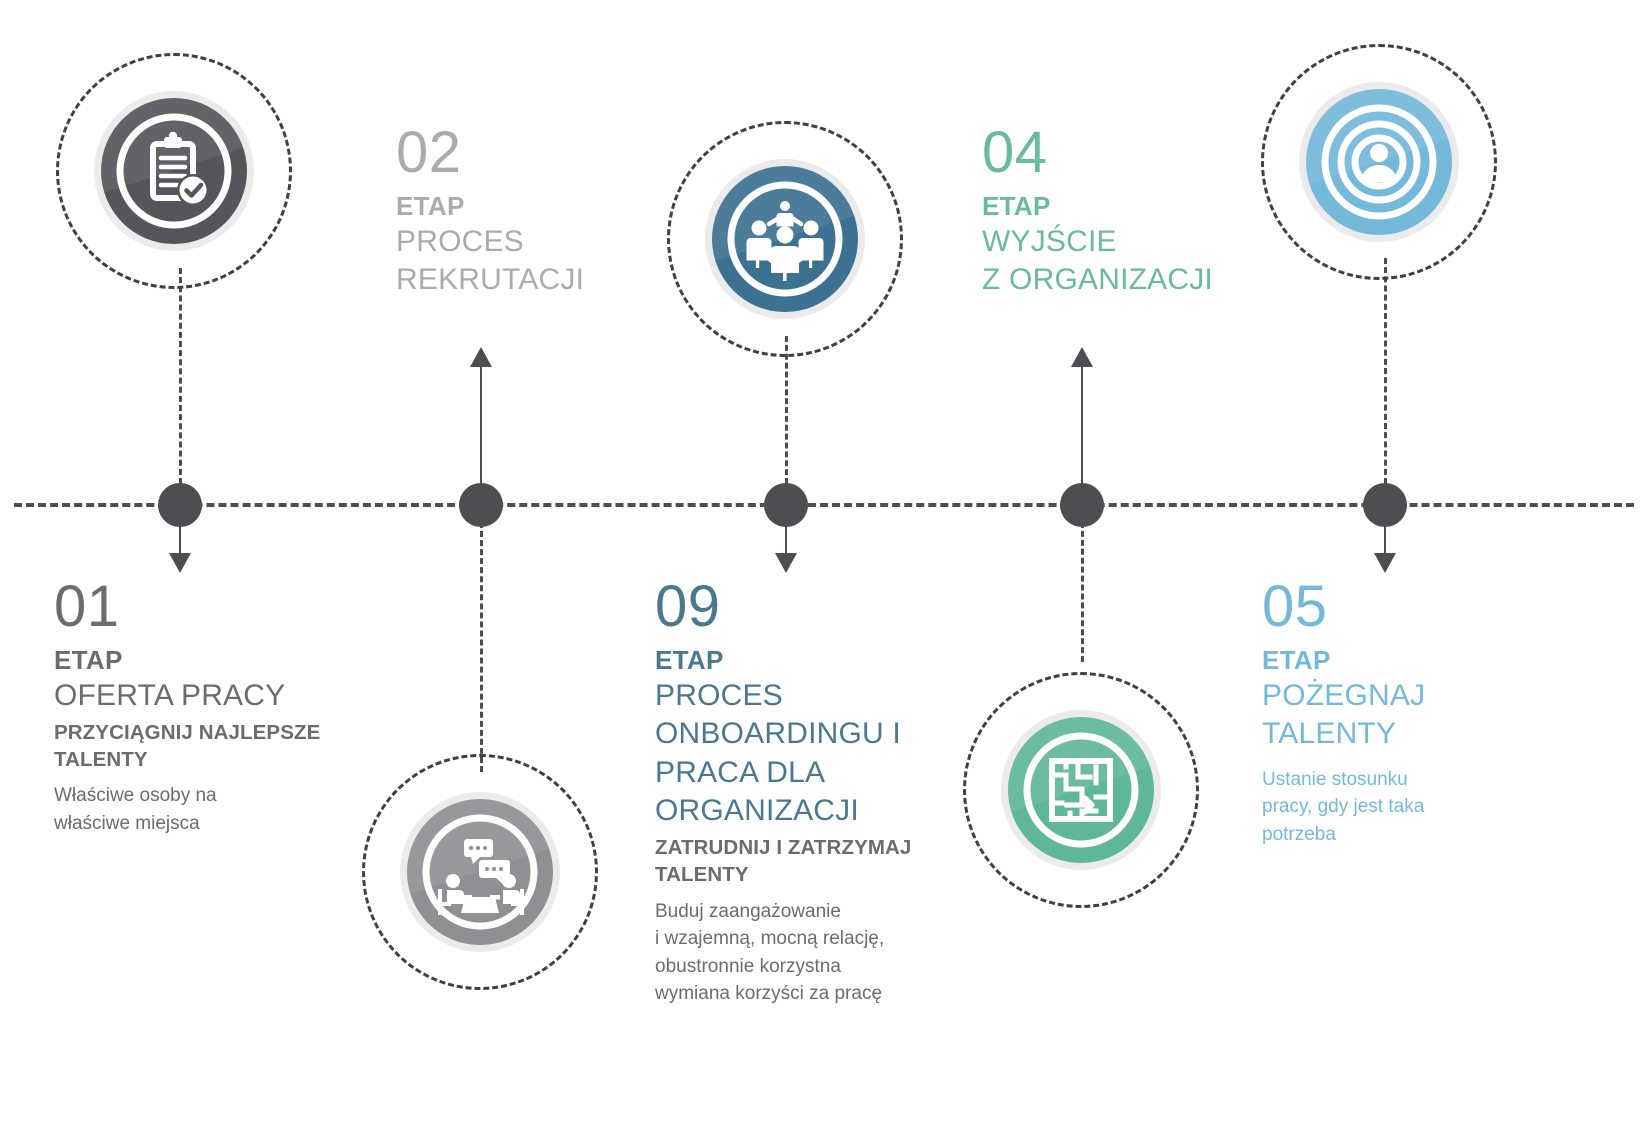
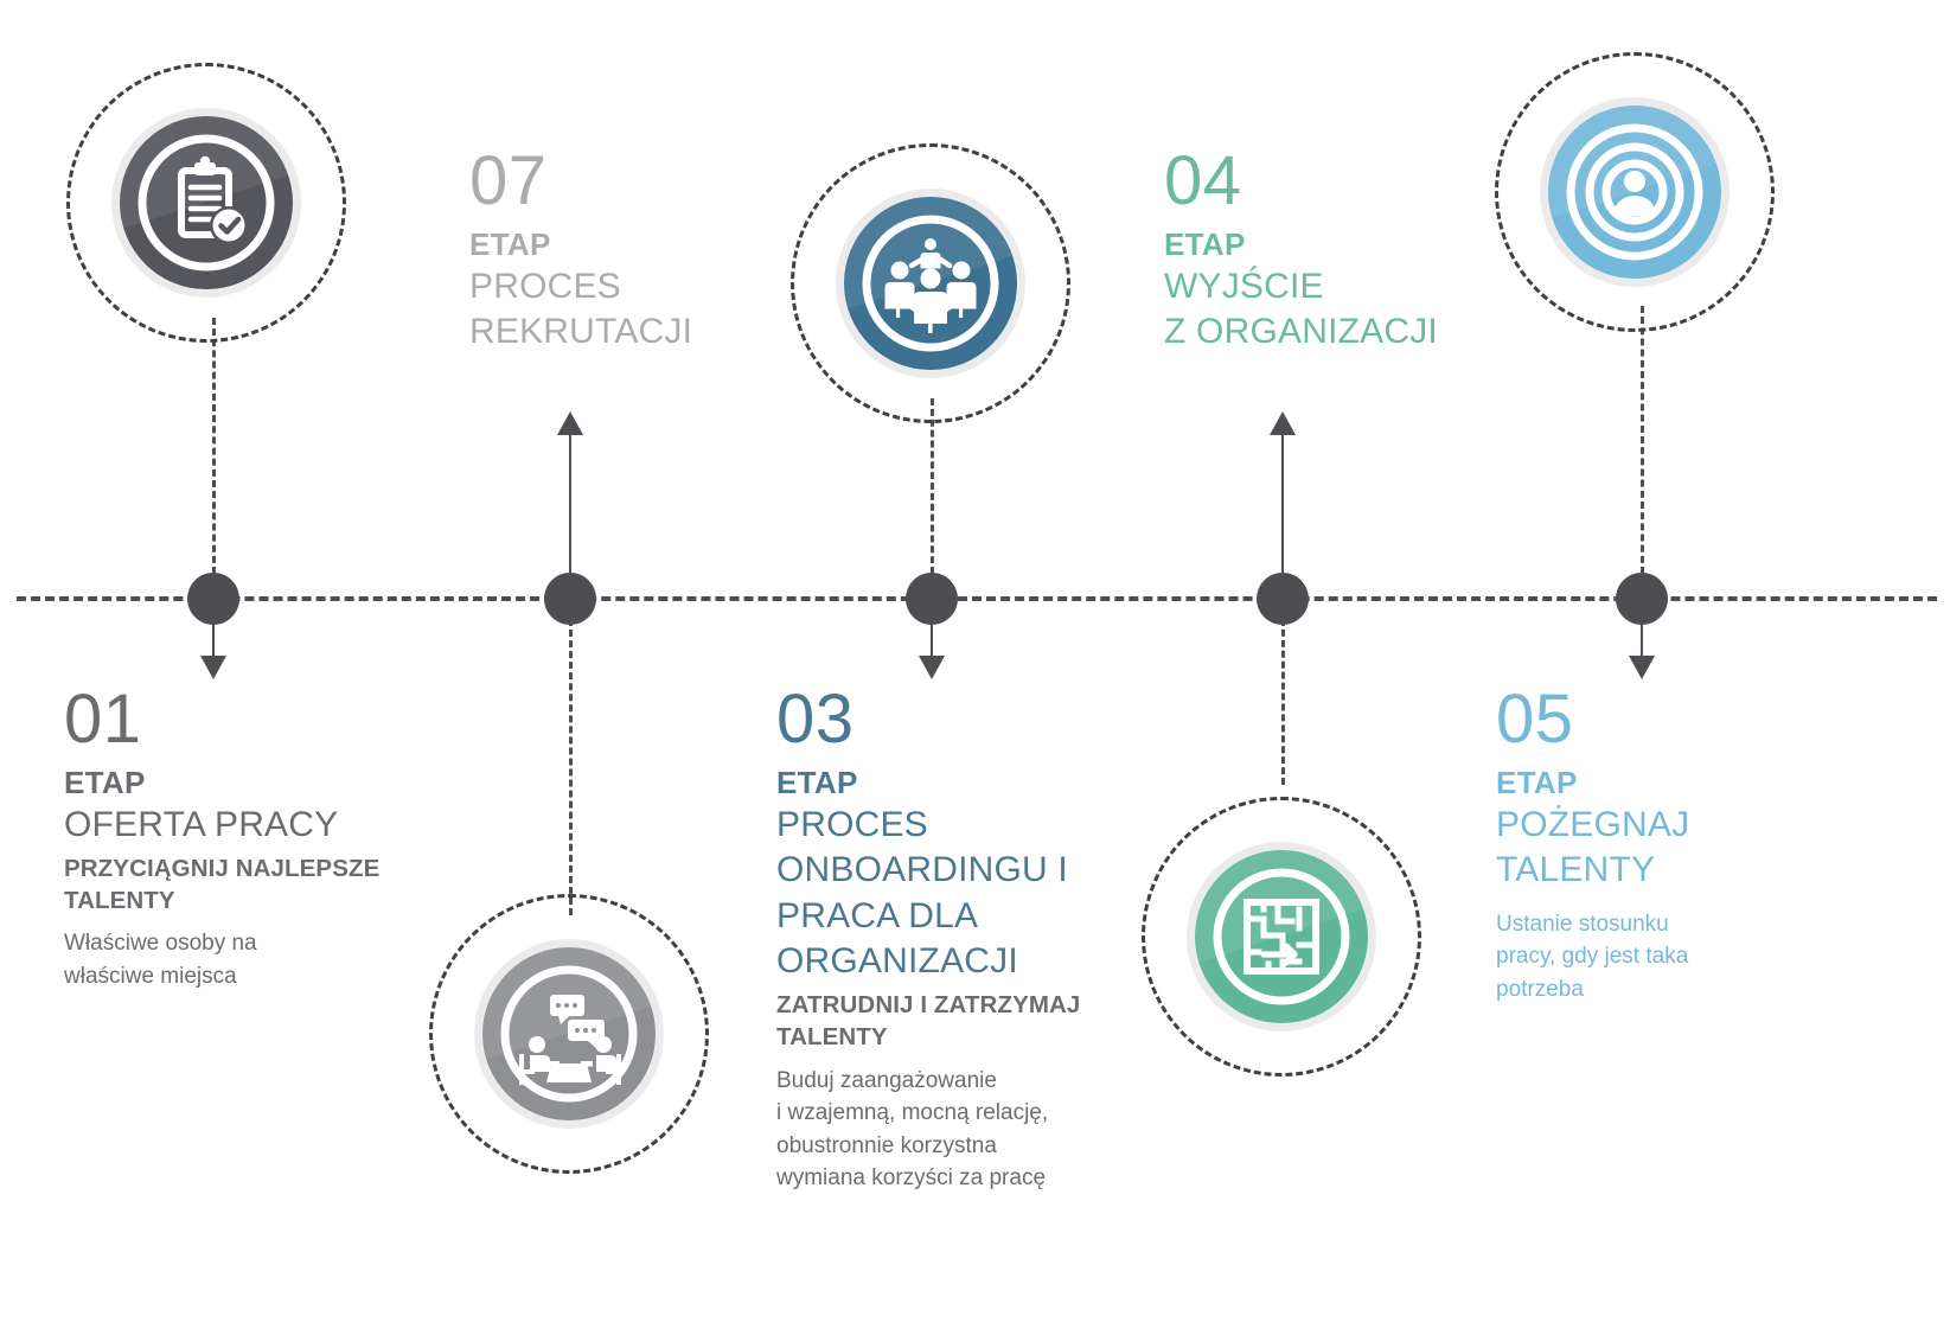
  01
  ETAP
  OFERTA PRACY
  PRZYCIĄGNIJ NAJLEPSZE
  TALENTY
  Właściwe osoby na
  właściwe miejsca
- 02
+ 07
  ETAP
  PROCES
  REKRUTACJI
- 09
+ 03
  ETAP
  PROCES
  ONBOARDINGU I
  PRACA DLA
  ORGANIZACJI
  ZATRUDNIJ I ZATRZYMAJ
  TALENTY
  Buduj zaangażowanie
  i wzajemną, mocną relację,
  obustronnie korzystna
  wymiana korzyści za pracę
  04
  ETAP
  WYJŚCIE
  Z ORGANIZACJI
  05
  ETAP
  POŻEGNAJ
  TALENTY
  Ustanie stosunku
  pracy, gdy jest taka
  potrzeba
